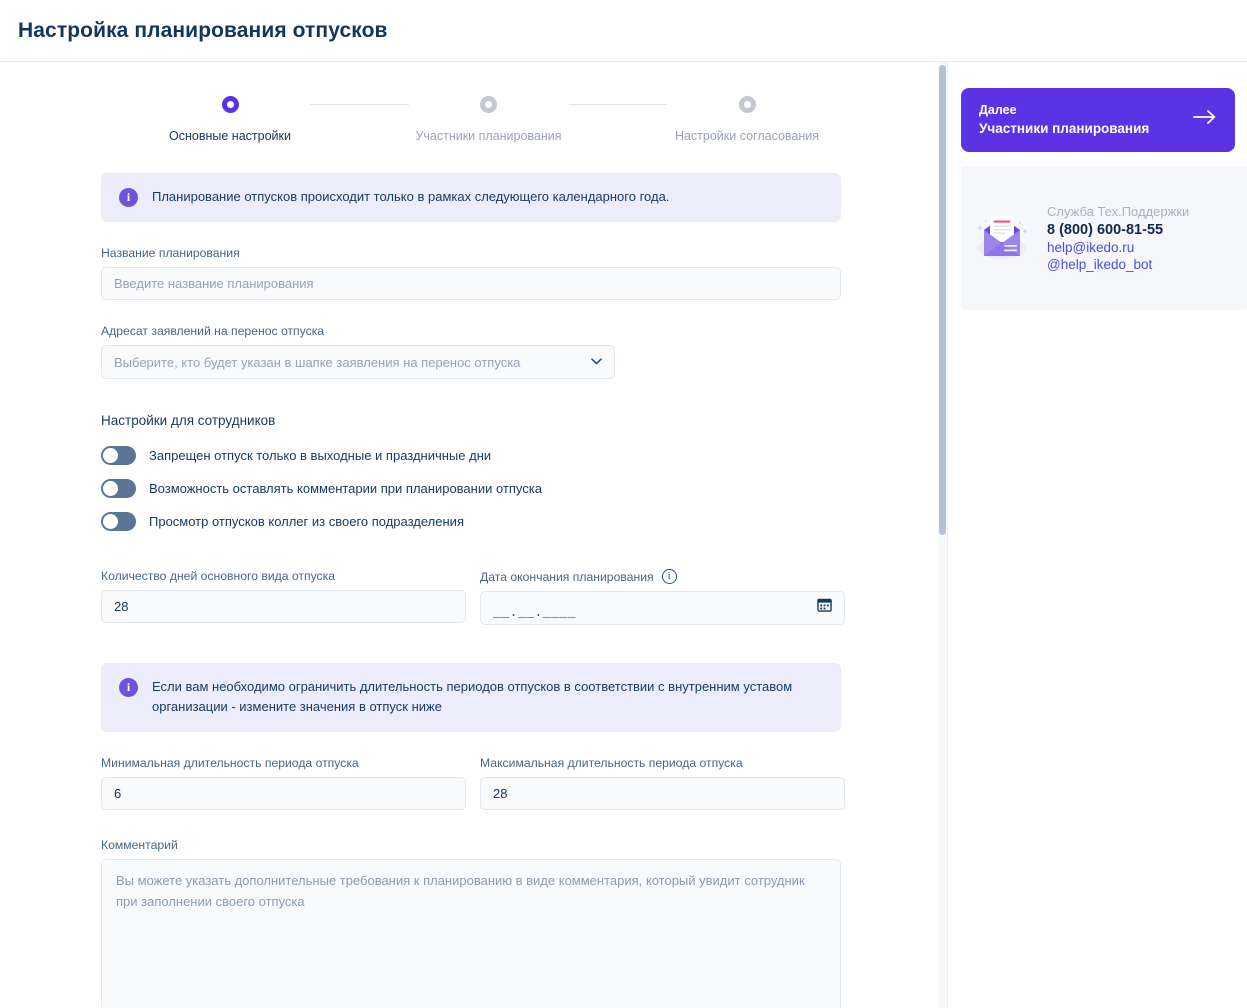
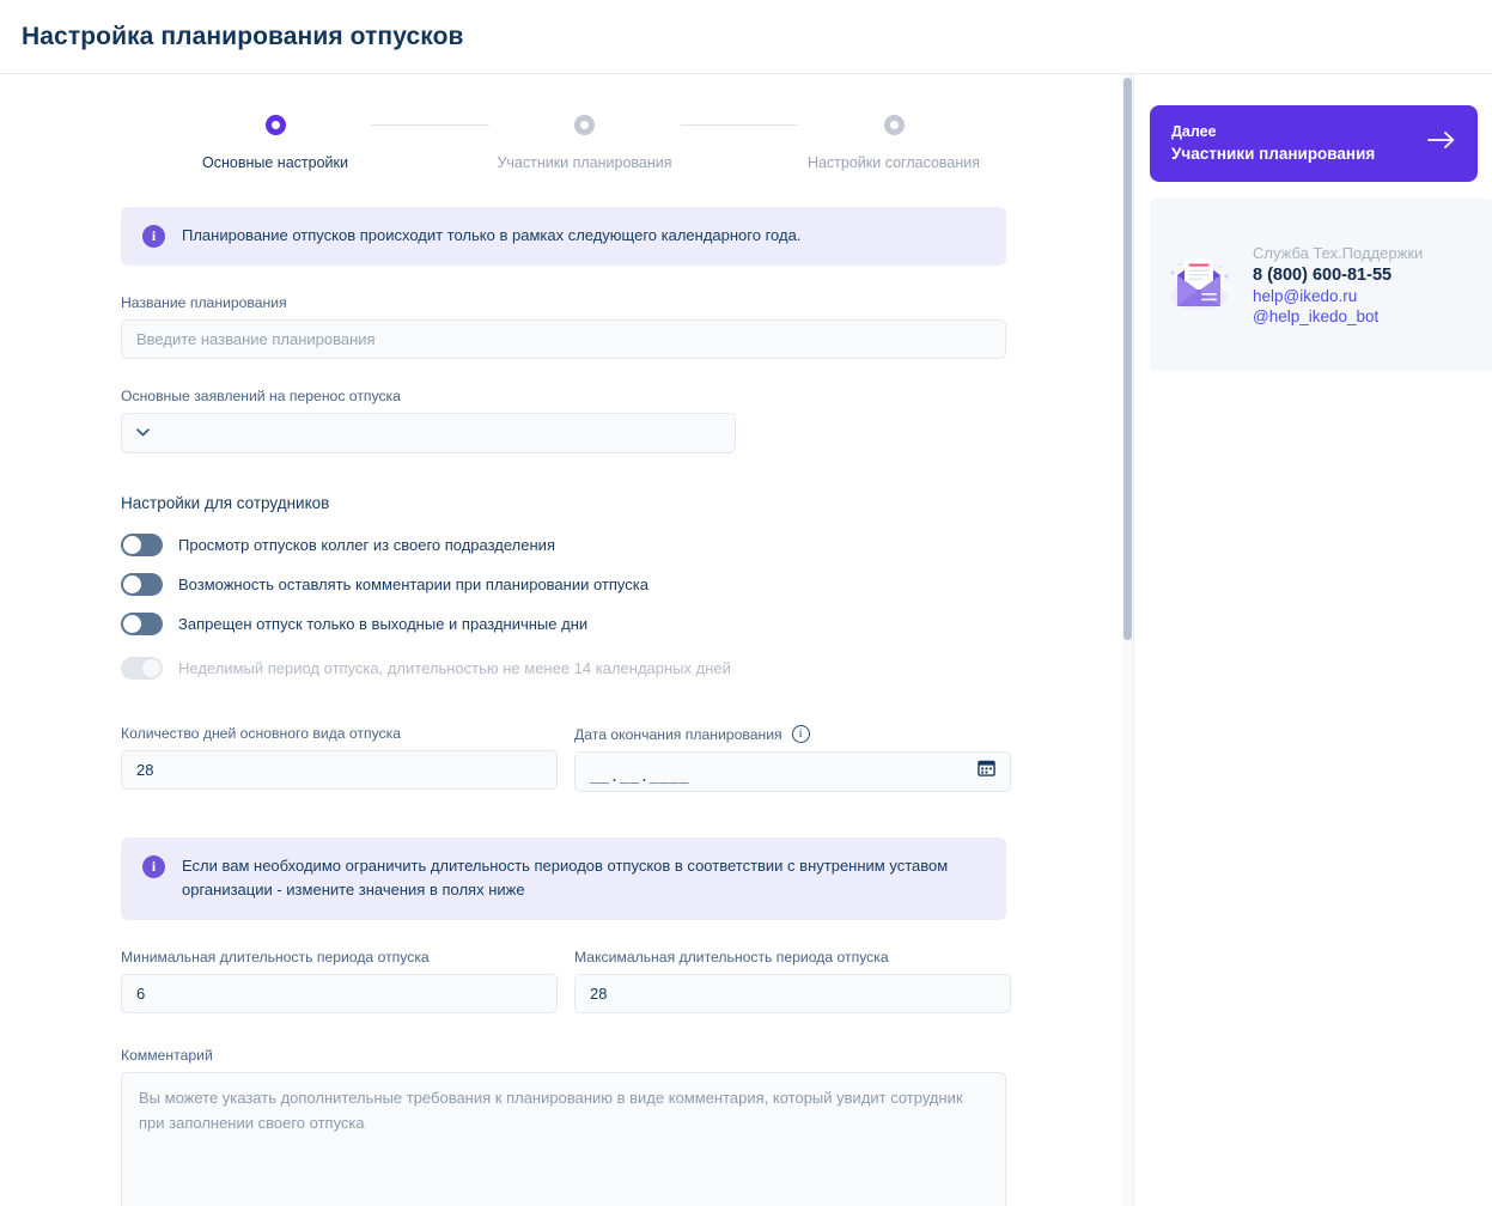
  Настройка планирования отпусков
  Основные настройки
  Участники планирования
  Настройки согласования
  i
  Планирование отпусков происходит только в рамках следующего календарного года.
  Название планирования
  Введите название планирования
- Адресат заявлений на перенос отпуска
+ Основные заявлений на перенос отпуска
- Выберите, кто будет указан в шапке заявления на перенос отпуска
  Настройки для сотрудников
- Запрещен отпуск только в выходные и праздничные дни
+ Просмотр отпусков коллег из своего подразделения
  Возможность оставлять комментарии при планировании отпуска
- Просмотр отпусков коллег из своего подразделения
+ Запрещен отпуск только в выходные и праздничные дни
+ Неделимый период отпуска, длительностью не менее 14 календарных дней
  Количество дней основного вида отпуска
  28
  Дата окончания планирования
  i
  __.__.____
  i
- Если вам необходимо ограничить длительность периодов отпусков в соответствии с внутренним уставом организации - измените значения в отпуск ниже
+ Если вам необходимо ограничить длительность периодов отпусков в соответствии с внутренним уставом организации - измените значения в полях ниже
  Минимальная длительность периода отпуска
  6
  Максимальная длительность периода отпуска
  28
  Комментарий
  Вы можете указать дополнительные требования к планированию в виде комментария, который увидит сотрудник при заполнении своего отпуска
  Далее
  Участники планирования
  Служба Тех.Поддержки
  8 (800) 600-81-55
  help@ikedo.ru
  @help_ikedo_bot
